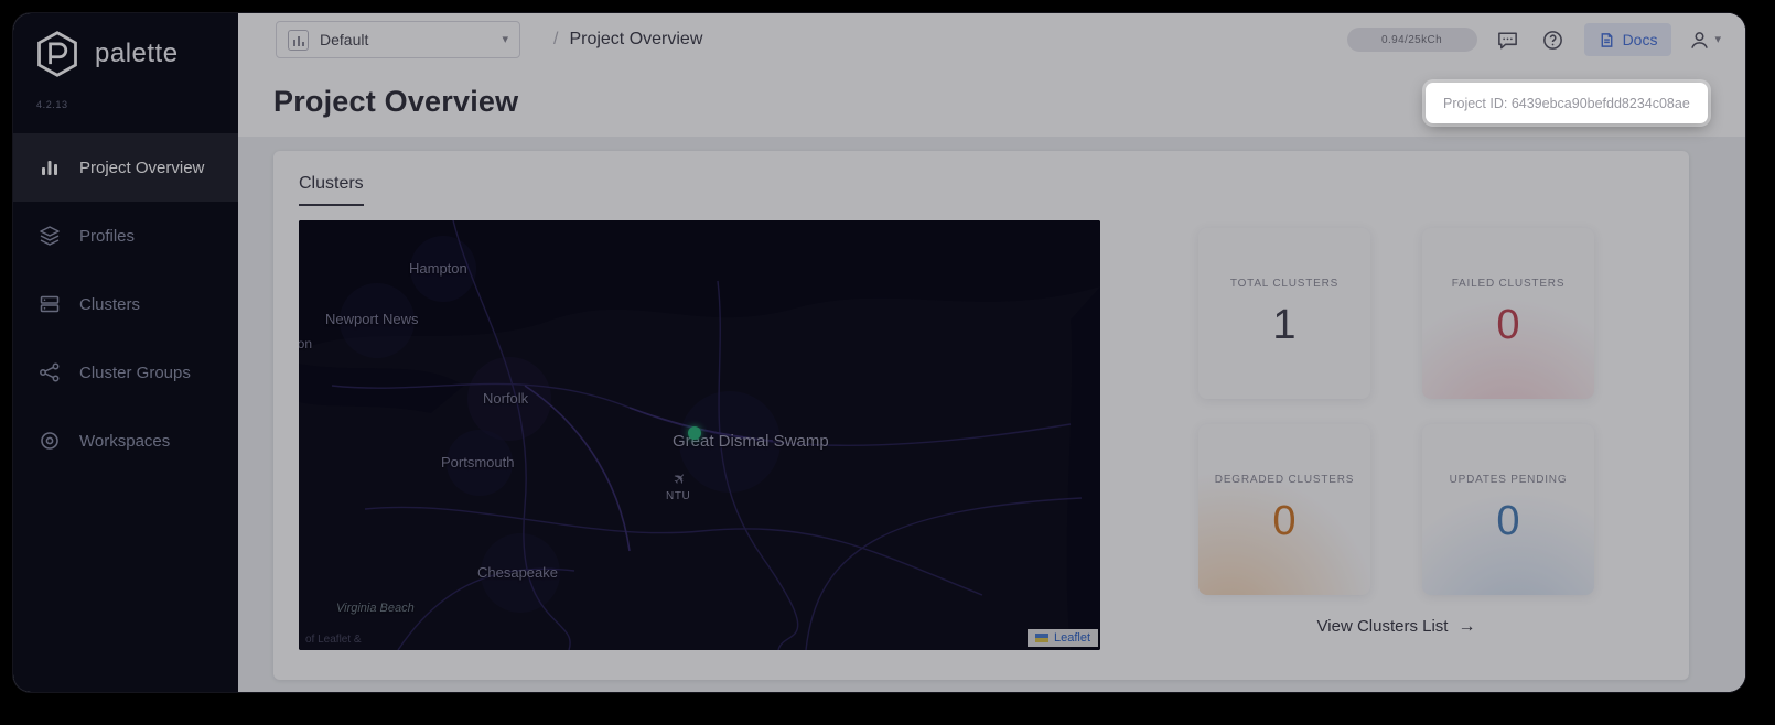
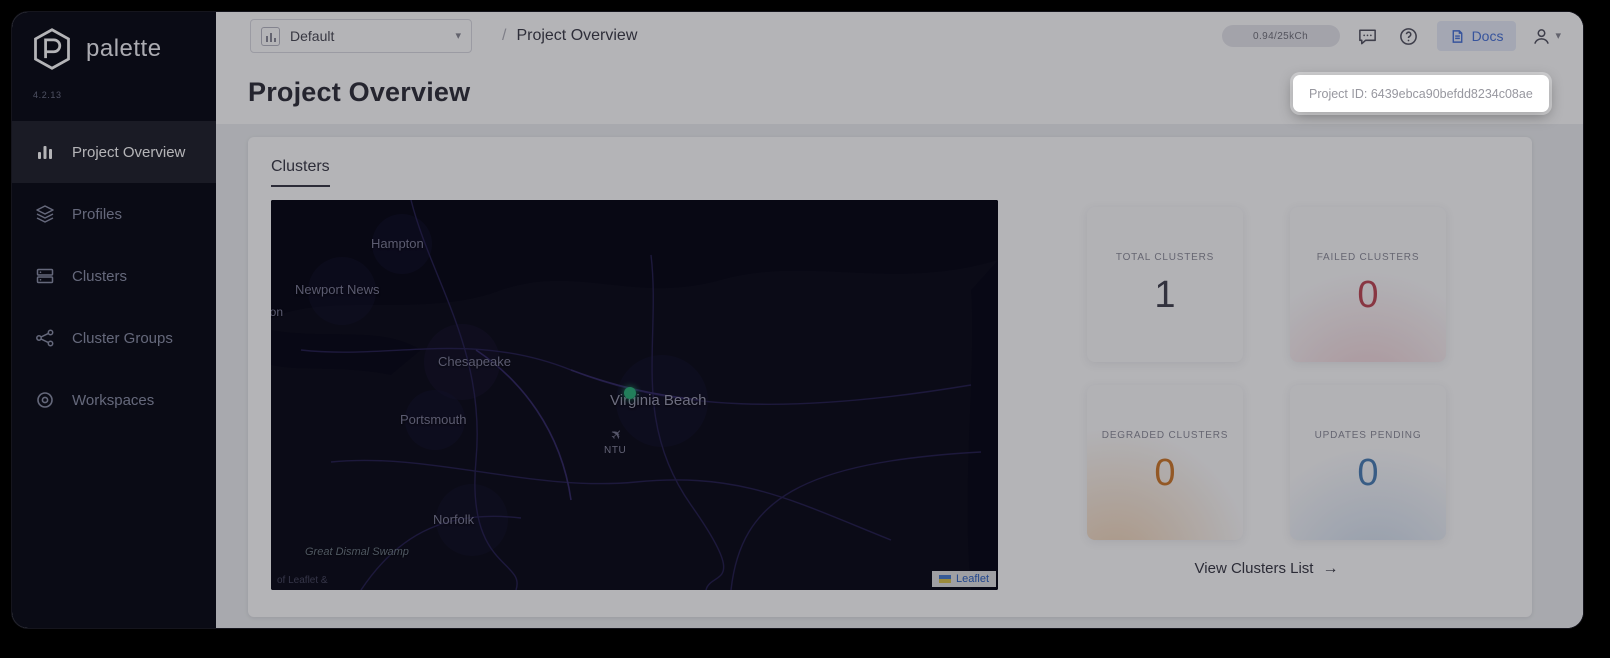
  palette
  4.2.13
  Project Overview
  Profiles
  Clusters
  Cluster Groups
  Workspaces
  Default
  ▾
  /
  Project Overview
  0.94/25kCh
  Docs
  ▾
  Project Overview
  Clusters
  Hampton
  Newport News
- Norfolk
+ Chesapeake
- Great Dismal Swamp
+ Virginia Beach
  Portsmouth
- Chesapeake
+ Norfolk
- Virginia Beach
+ Great Dismal Swamp
  NTU
  of Leaflet &
  Leaflet
  TOTAL CLUSTERS
  1
  FAILED CLUSTERS
  0
  DEGRADED CLUSTERS
  0
  UPDATES PENDING
  0
  View Clusters List →
  Project ID: 6439ebca90befdd8234c08ae
